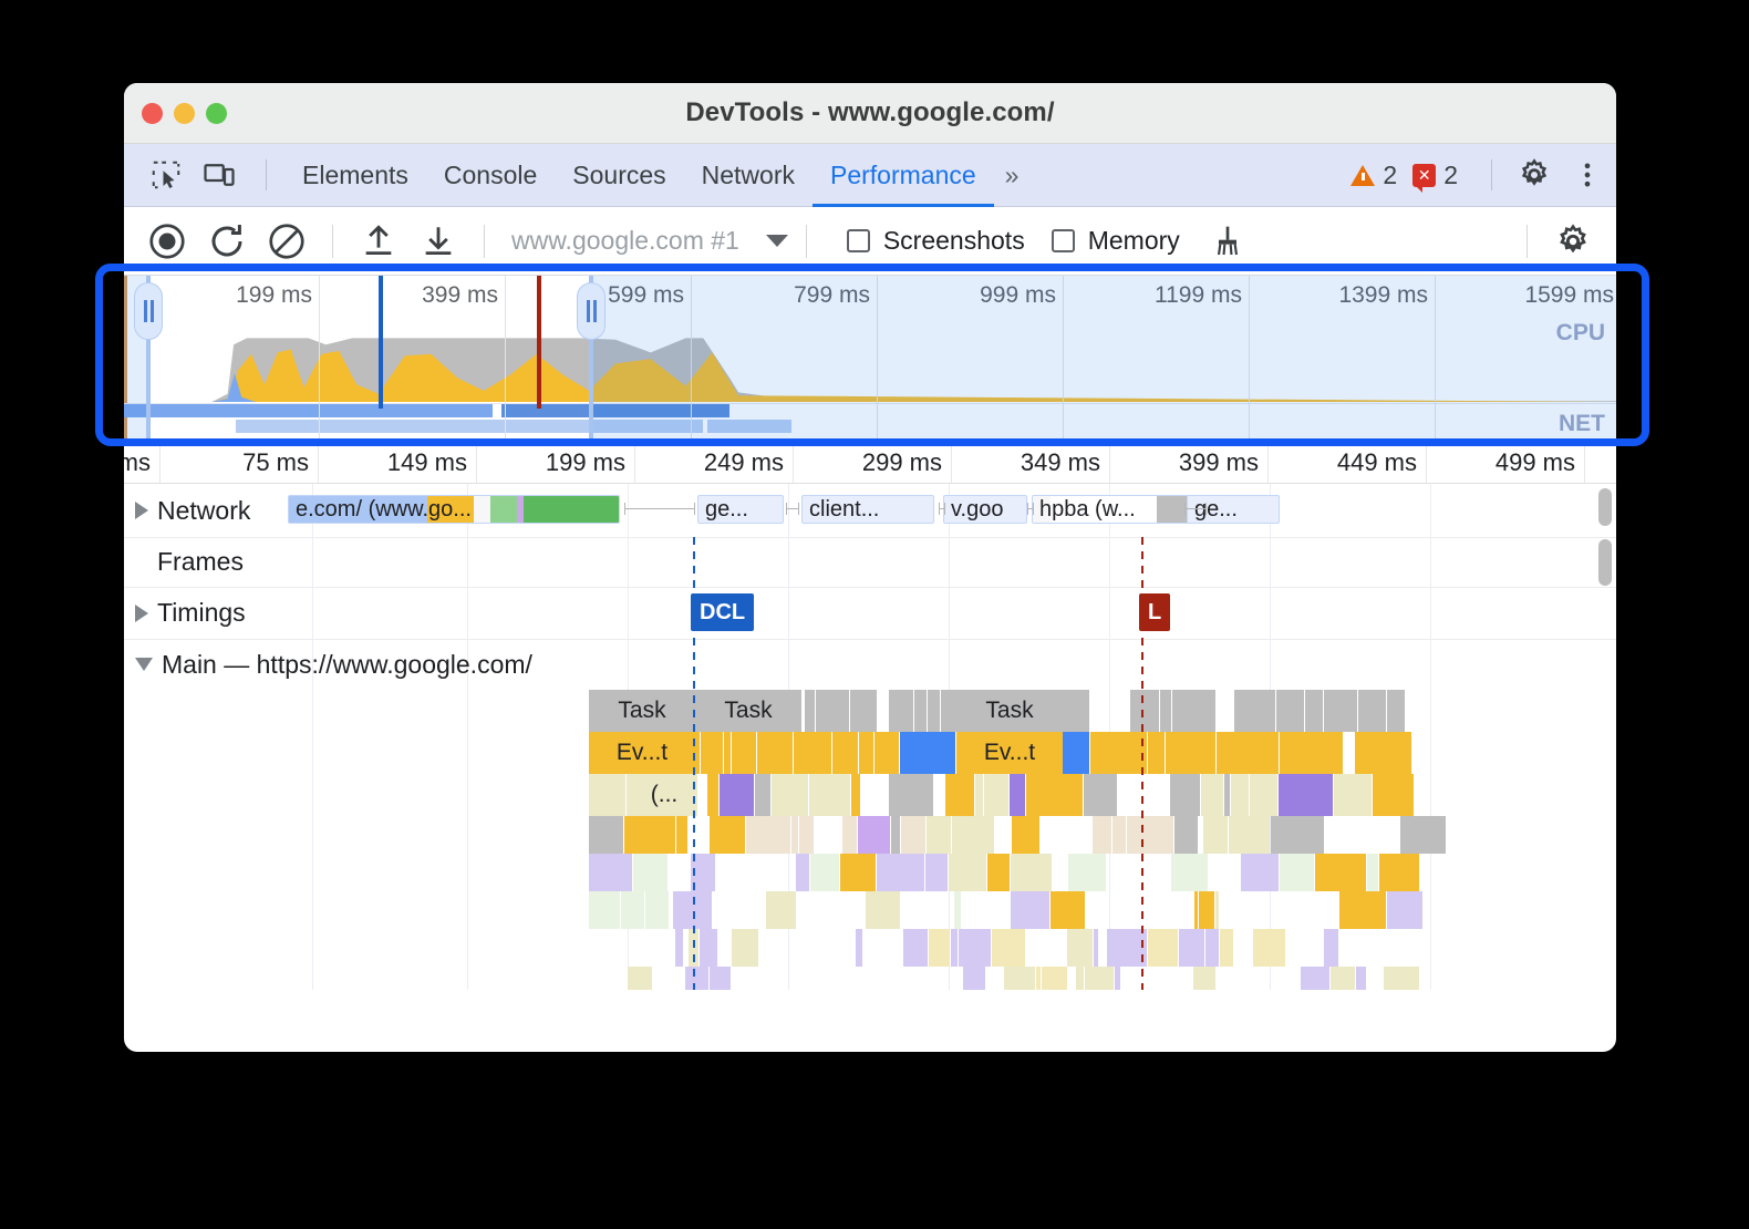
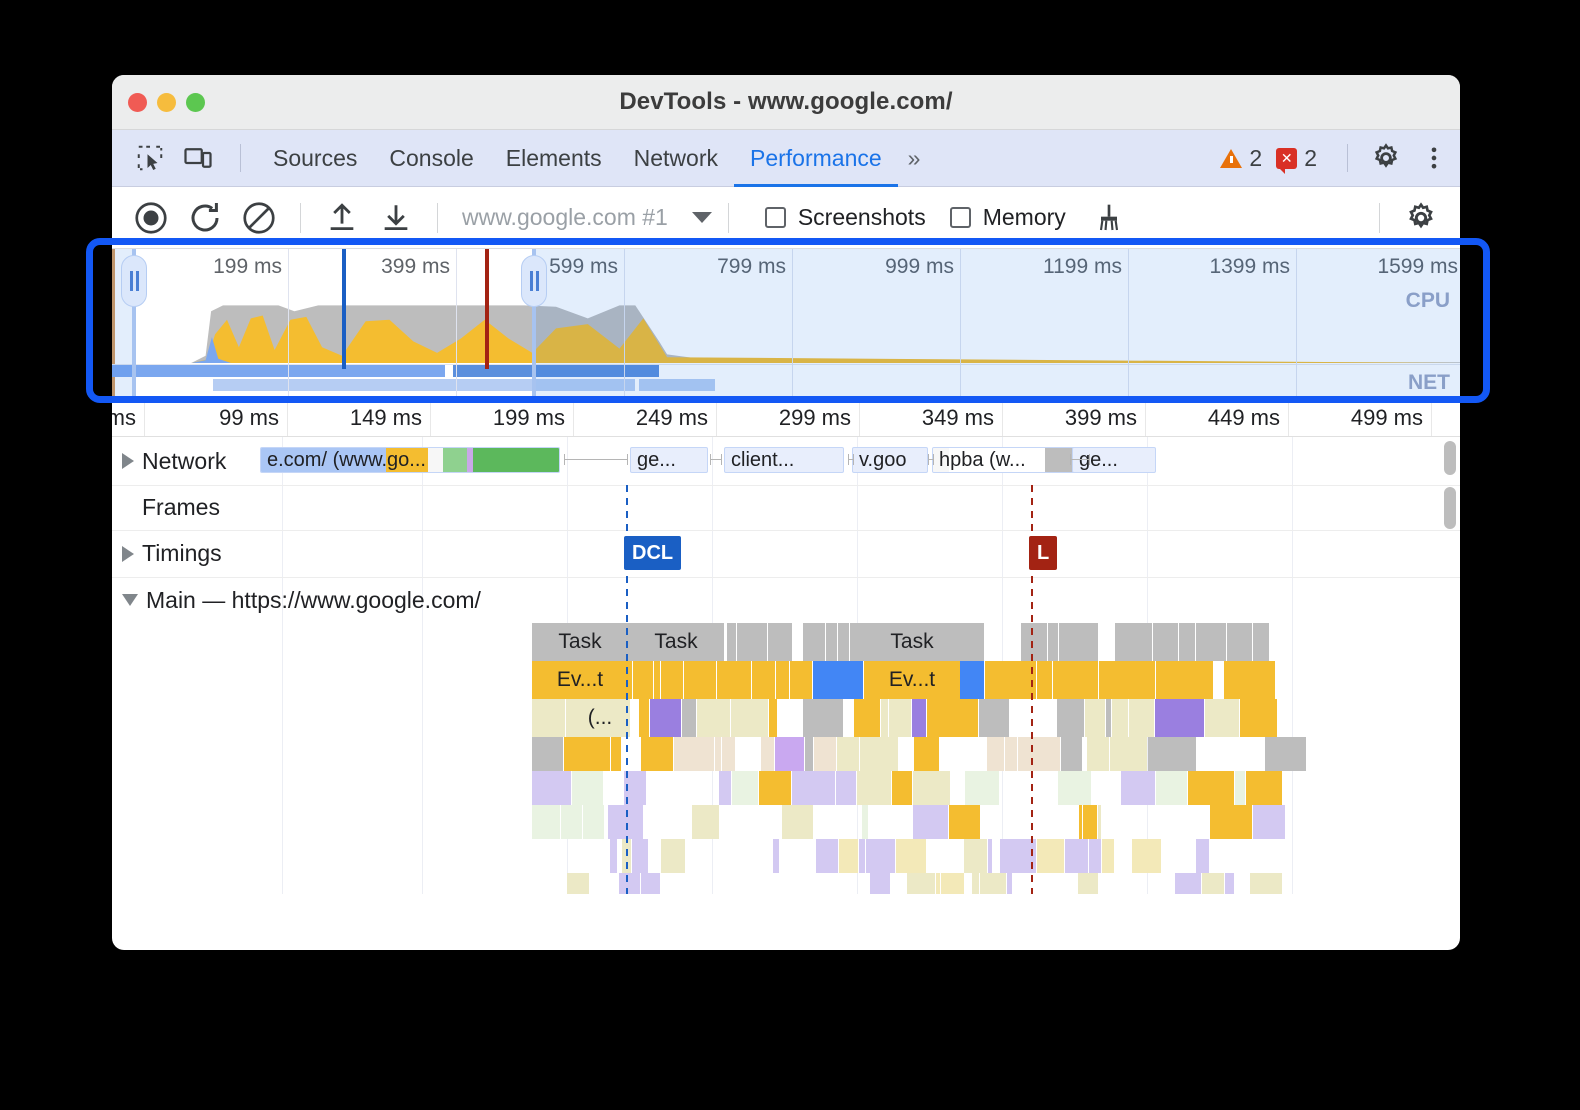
  DevTools - www.google.com/
- Elements
+ Sources
  Console
- Sources
+ Elements
  Network
  Performance
  »
  2
  ✕
  2
  www.google.com #1
  Screenshots
  Memory
  CPU
  NET
  199 ms
  399 ms
  599 ms
  799 ms
  999 ms
  1199 ms
  1399 ms
  1599 ms
  ms
- 75 ms
+ 99 ms
  149 ms
  199 ms
  249 ms
  299 ms
  349 ms
  399 ms
  449 ms
  499 ms
  e.com/ (www.go...
  ge...
  client...
  v.goo
  hpba (w...
  ge...
  Network
  Frames
  DCL
  L
  Timings
  Main — https://www.google.com/
  Task
  Task
  Task
  Ev...t
  Ev...t
  (...
